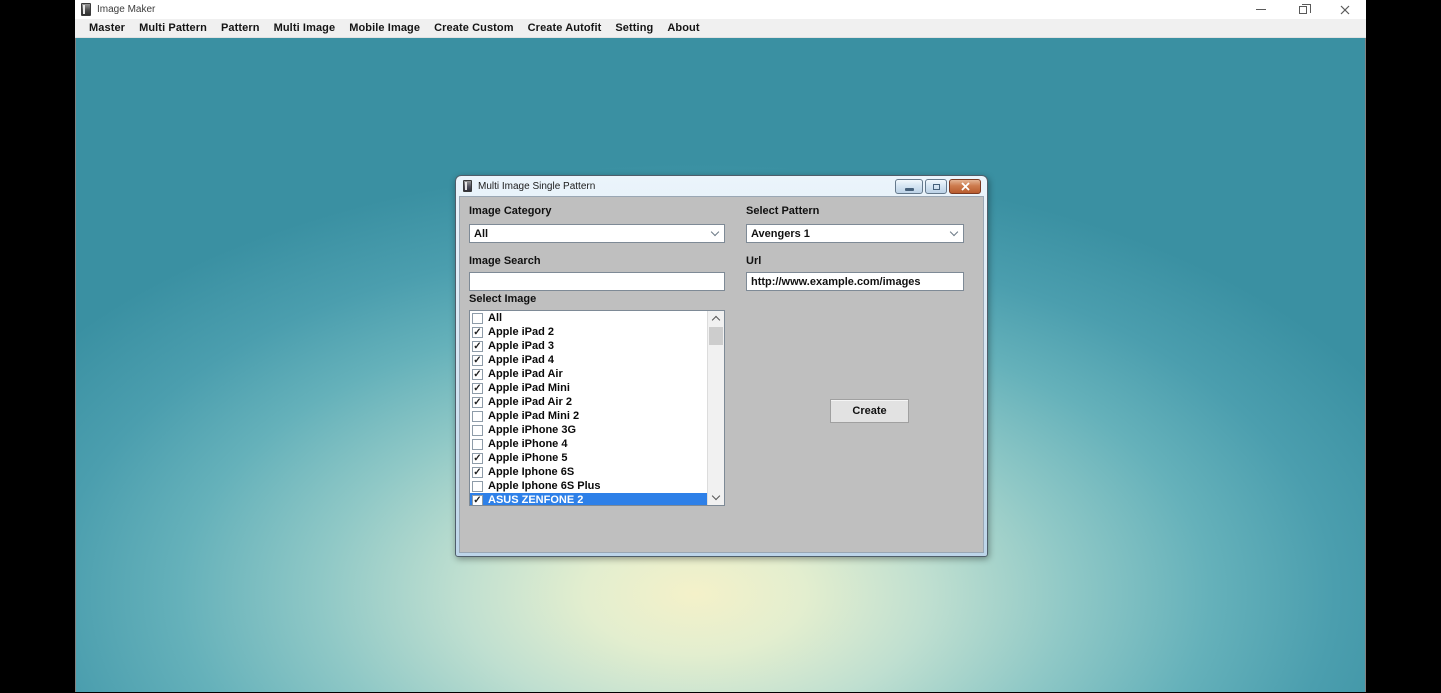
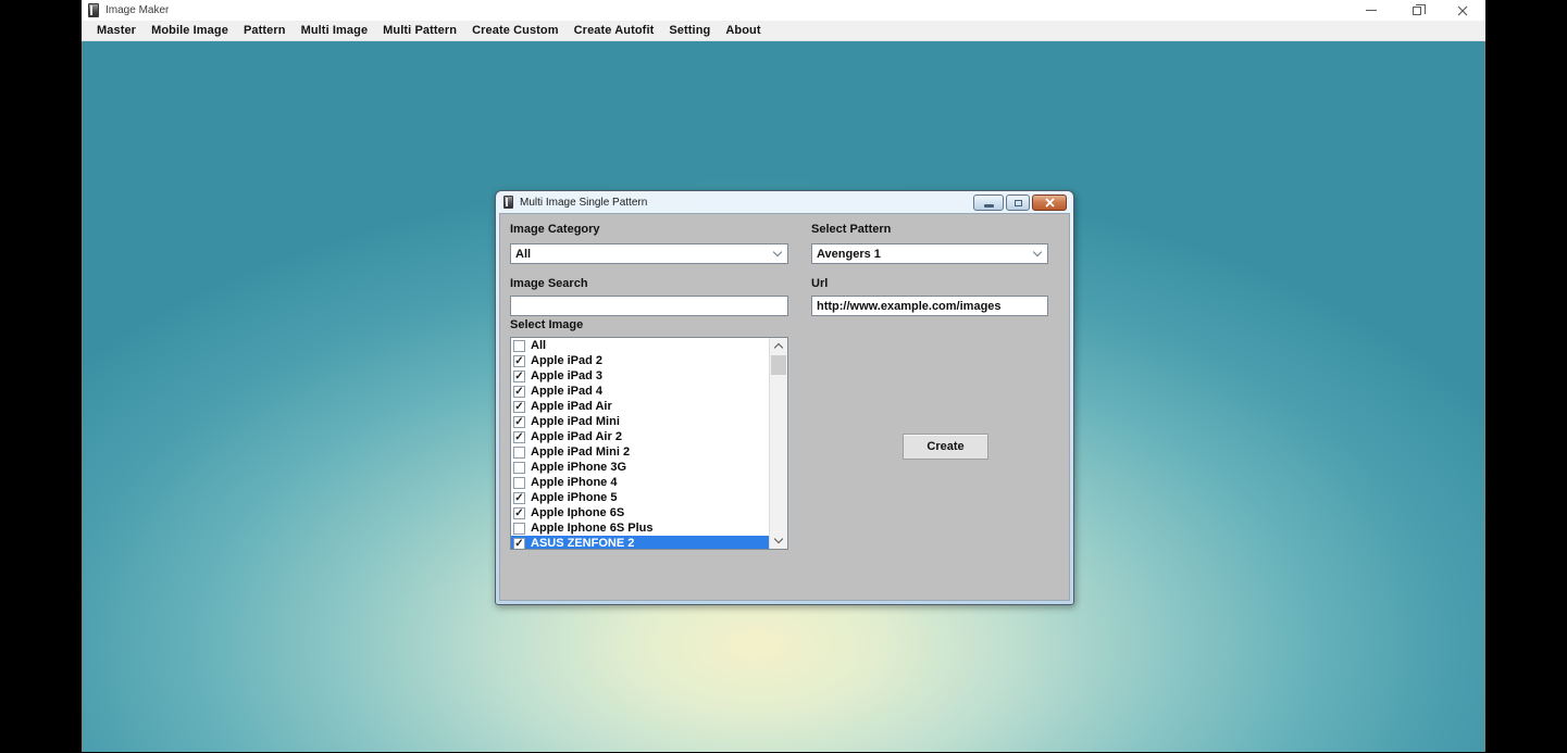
  Image Maker
  Master
- Multi Pattern
+ Mobile Image
  Pattern
  Multi Image
- Mobile Image
+ Multi Pattern
  Create Custom
  Create Autofit
  Setting
  About
  Multi Image Single Pattern
  Image Category
  All
  Select Pattern
  Avengers 1
  Image Search
  Url
  http://www.example.com/images
  Select Image
  All
  ✓
  Apple iPad 2
  ✓
  Apple iPad 3
  ✓
  Apple iPad 4
  ✓
  Apple iPad Air
  ✓
  Apple iPad Mini
  ✓
  Apple iPad Air 2
  Apple iPad Mini 2
  Apple iPhone 3G
  Apple iPhone 4
  ✓
  Apple iPhone 5
  ✓
  Apple Iphone 6S
  Apple Iphone 6S Plus
  ✓
  ASUS ZENFONE 2
  Create
